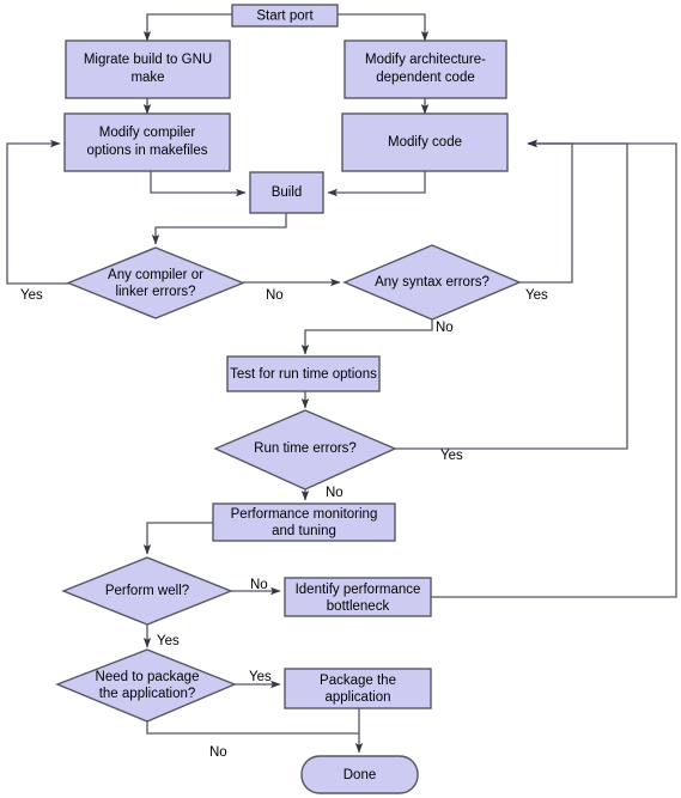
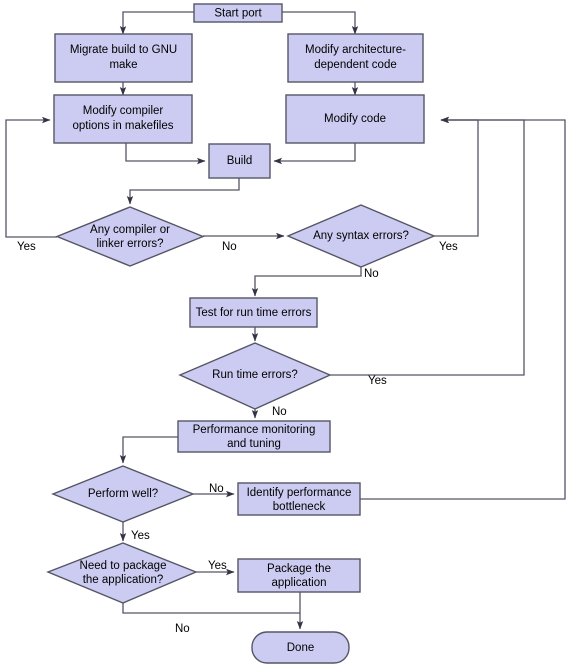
  Start port
  Migrate build to GNU
  make
  Modify architecture-
  dependent code
  Modify compiler
  options in makefiles
  Modify code
  Build
  Any compiler or
  linker errors?
  Any syntax errors?
- Test for run time options
+ Test for run time errors
  Run time errors?
  Performance monitoring
  and tuning
  Perform well?
  Identify performance
  bottleneck
  Need to package
  the application?
  Package the
  application
  Done
  Yes
  No
  Yes
  No
  Yes
  No
  No
  Yes
  Yes
  No
